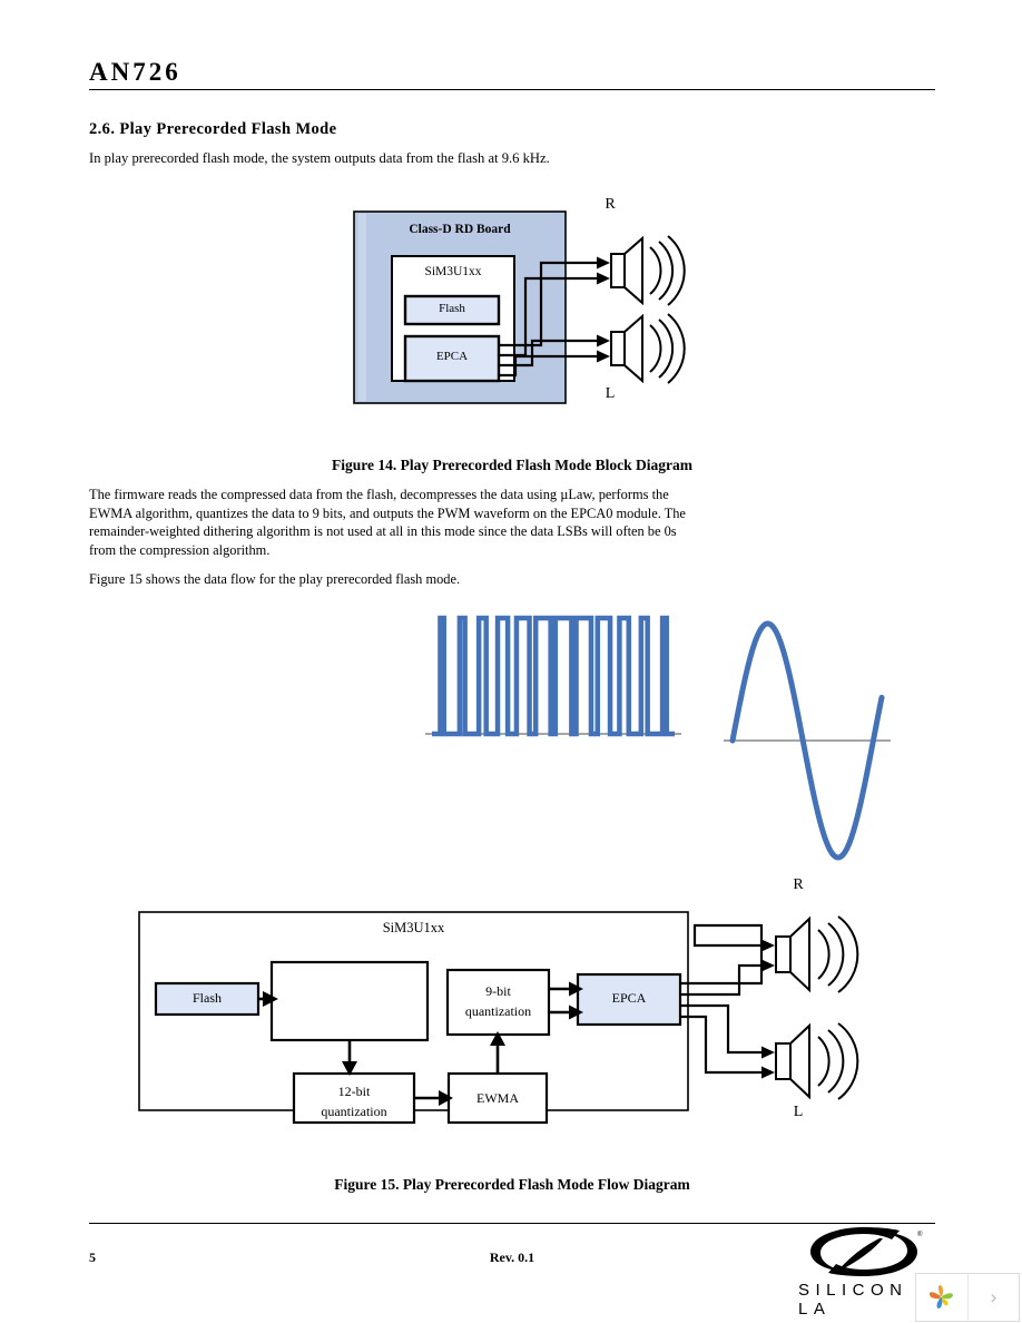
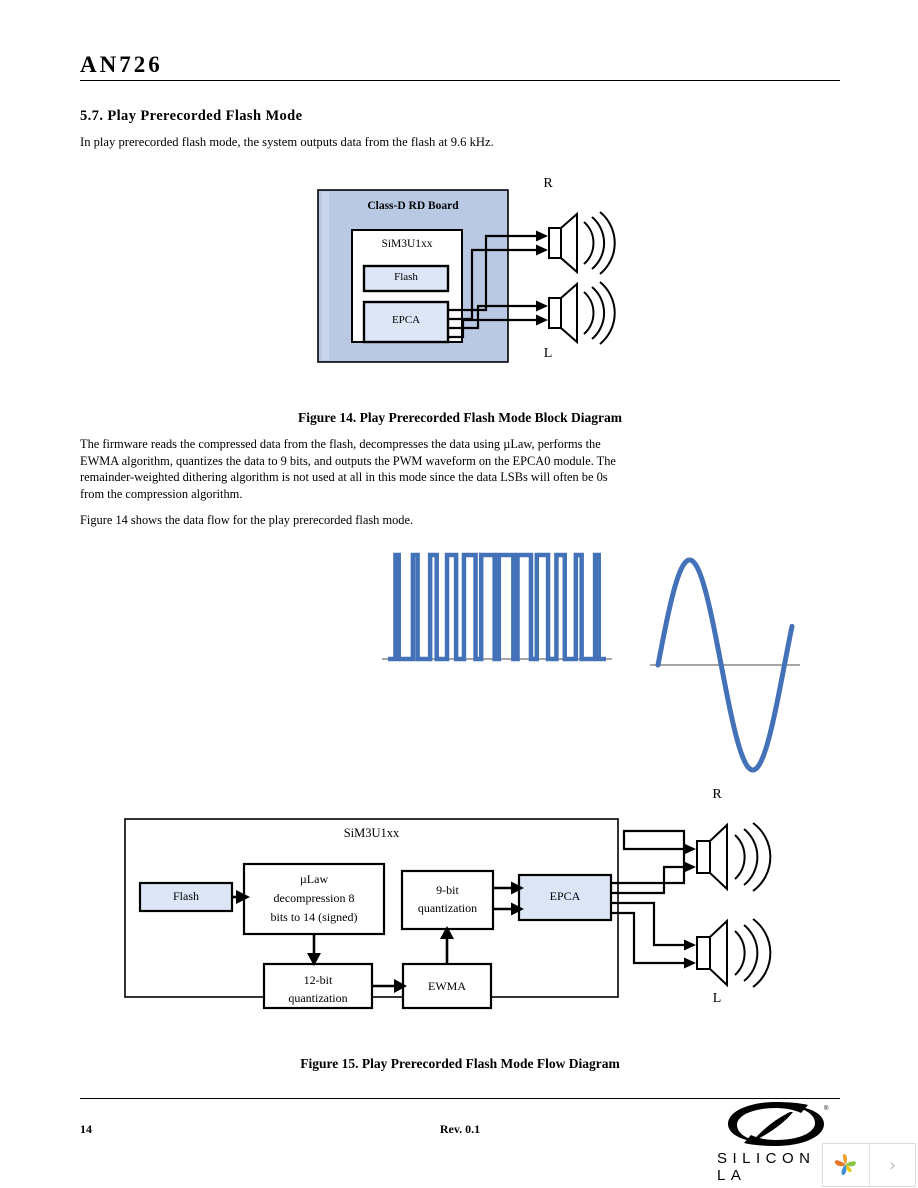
  AN726
- 2.6. Play Prerecorded Flash Mode
+ 5.7. Play Prerecorded Flash Mode
  In play prerecorded flash mode, the system outputs data from the flash at 9.6 kHz.
  Class-D RD Board
  SiM3U1xx
  Flash
  EPCA
  R
  L
  Figure 14. Play Prerecorded Flash Mode Block Diagram
  The firmware reads the compressed data from the flash, decompresses the data using µLaw, performs the EWMA algorithm, quantizes the data to 9 bits, and outputs the PWM waveform on the EPCA0 module. The remainder-weighted dithering algorithm is not used at all in this mode since the data LSBs will often be 0s from the compression algorithm.
- Figure 15 shows the data flow for the play prerecorded flash mode.
+ Figure 14 shows the data flow for the play prerecorded flash mode.
  SiM3U1xx
  Flash
+ µLaw
+ decompression 8
+ bits to 14 (signed)
  12-bit
  quantization
  EWMA
  9-bit
  quantization
  EPCA
  R
  L
  Figure 15. Play Prerecorded Flash Mode Flow Diagram
- 5
+ 14
  Rev. 0.1
  SILICON LA
  ›
